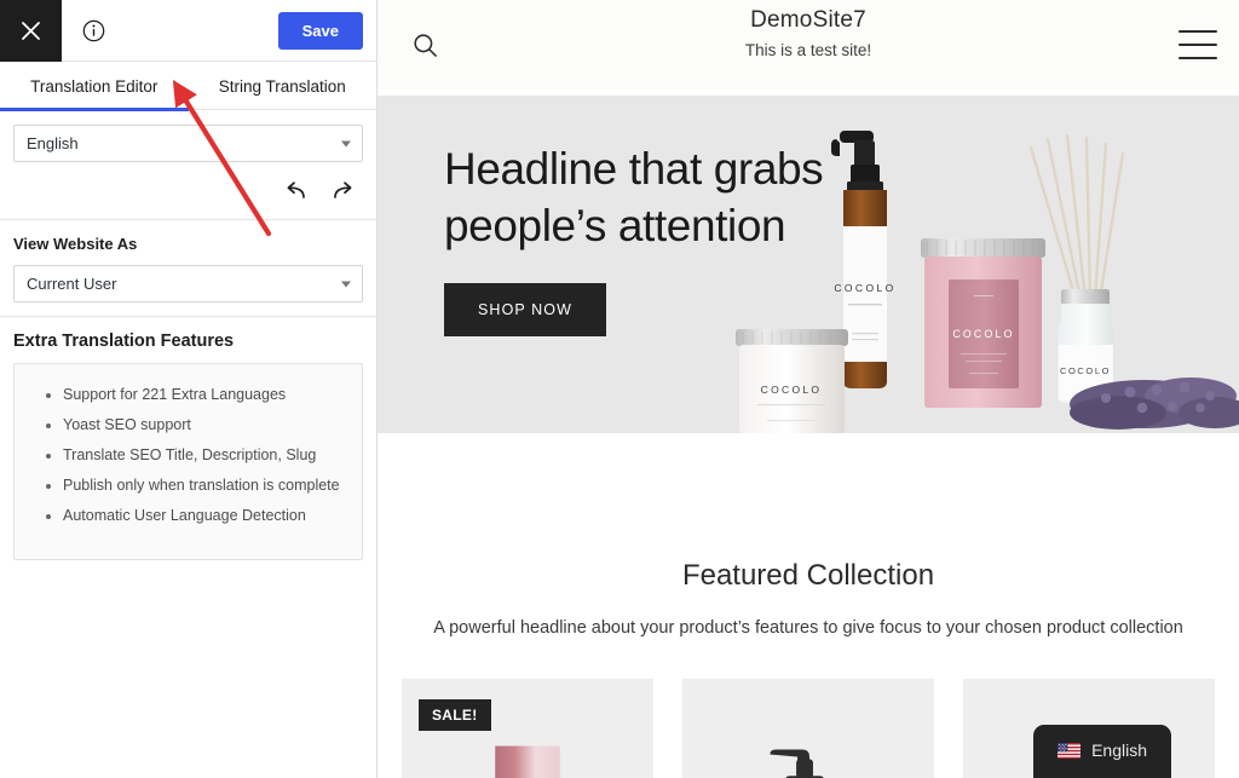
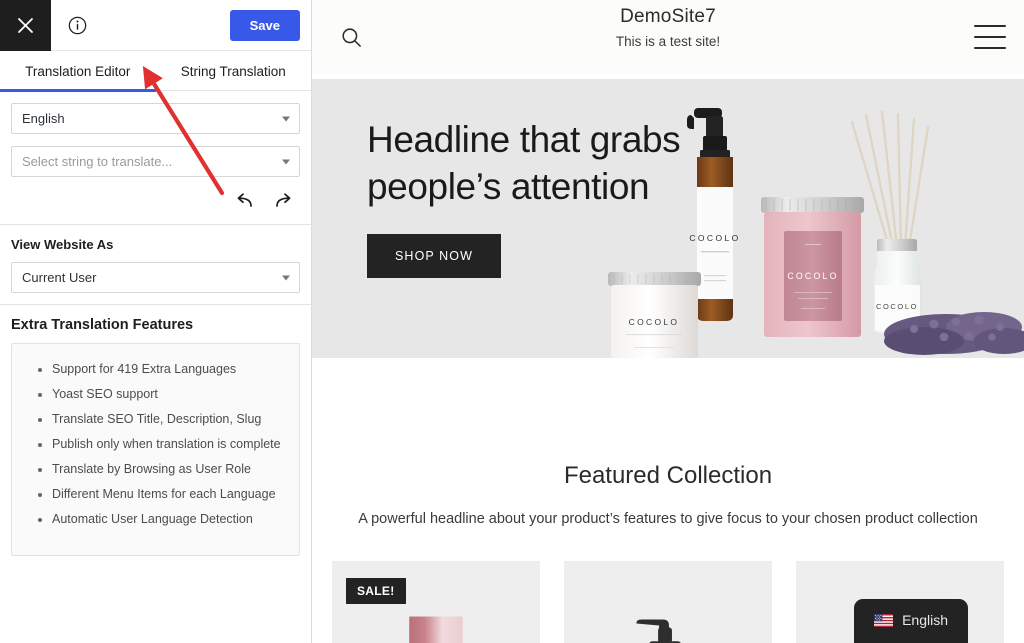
  Save
  Translation Editor
  String Translation
  English
+ Select string to translate...
  View Website As
  Current User
  Extra Translation Features
- Support for 221 Extra Languages
+ Support for 419 Extra Languages
  Yoast SEO support
  Translate SEO Title, Description, Slug
  Publish only when translation is complete
+ Translate by Browsing as User Role
+ Different Menu Items for each Language
  Automatic User Language Detection
  DemoSite7
  This is a test site!
  COCOLO
  COCOLO
  COCOLO
  COCOLO
  Headline that grabs
  people’s attention
  SHOP NOW
  Featured Collection
  A powerful headline about your product’s features to give focus to your chosen product collection
  SALE!
  English
